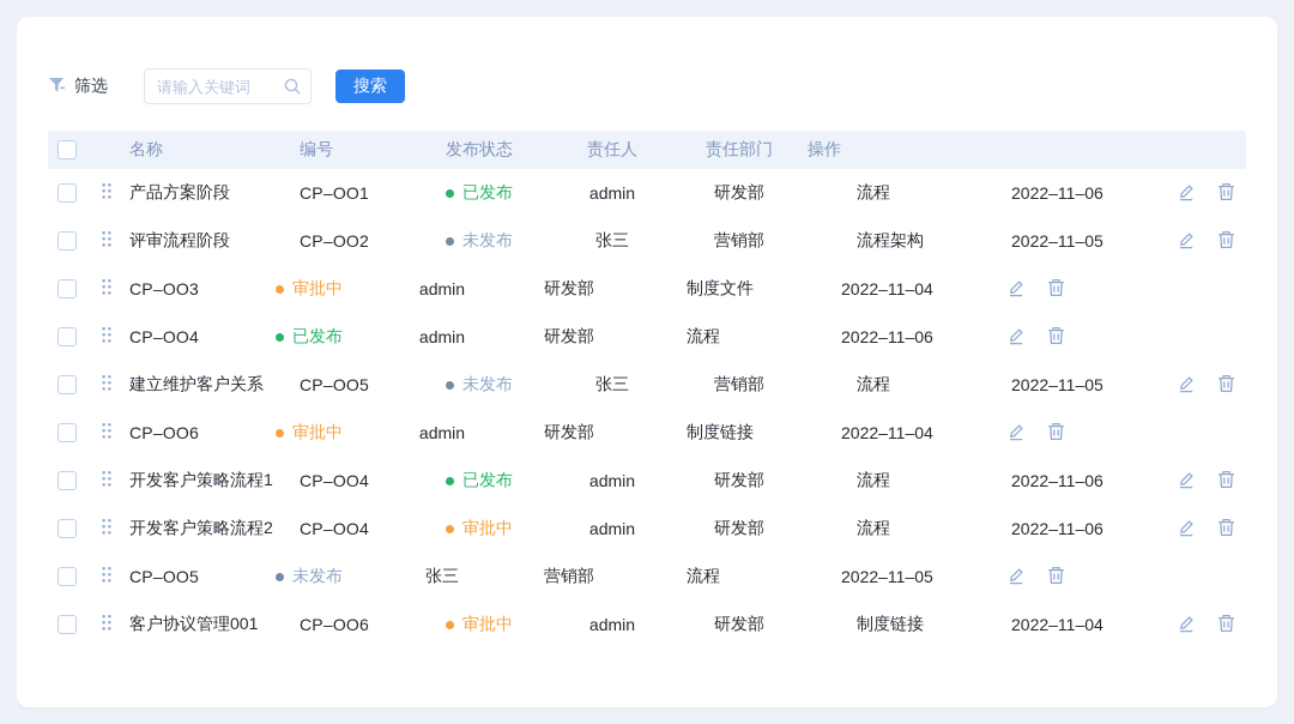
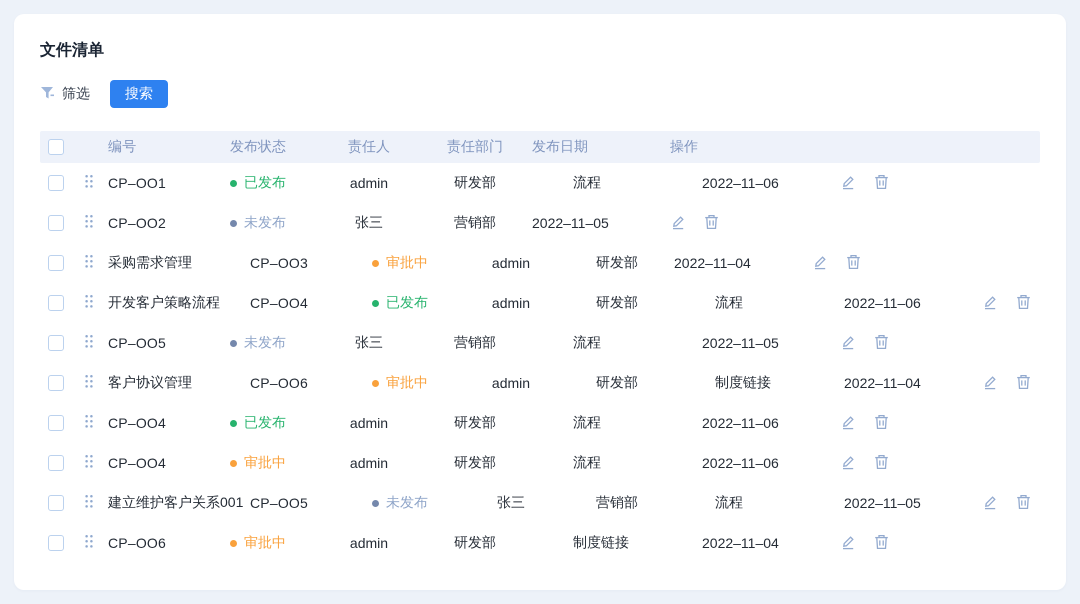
+ 文件清单
  筛选
- 请输入关键词
  搜索
- 名称
  编号
  发布状态
  责任人
  责任部门
+ 发布日期
  操作
- 产品方案阶段
  CP–OO1
  已发布
  admin
  研发部
  流程
  2022–11–06
- 评审流程阶段
  CP–OO2
  未发布
  张三
  营销部
- 流程架构
  2022–11–05
+ 采购需求管理
  CP–OO3
  审批中
  admin
  研发部
- 制度文件
  2022–11–04
+ 开发客户策略流程
  CP–OO4
  已发布
  admin
  研发部
  流程
  2022–11–06
- 建立维护客户关系
  CP–OO5
  未发布
  张三
  营销部
  流程
  2022–11–05
+ 客户协议管理
  CP–OO6
  审批中
  admin
  研发部
  制度链接
  2022–11–04
- 开发客户策略流程1
  CP–OO4
  已发布
  admin
  研发部
  流程
  2022–11–06
- 开发客户策略流程2
  CP–OO4
  审批中
  admin
  研发部
  流程
  2022–11–06
+ 建立维护客户关系001
  CP–OO5
  未发布
  张三
  营销部
  流程
  2022–11–05
- 客户协议管理001
  CP–OO6
  审批中
  admin
  研发部
  制度链接
  2022–11–04
